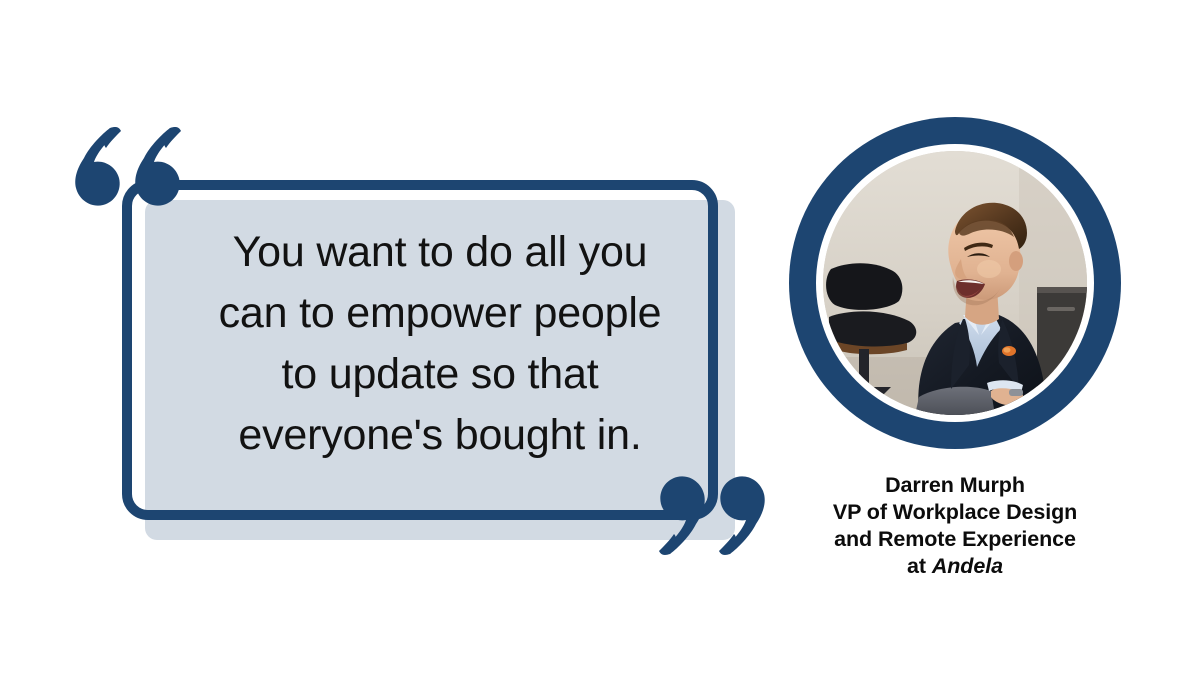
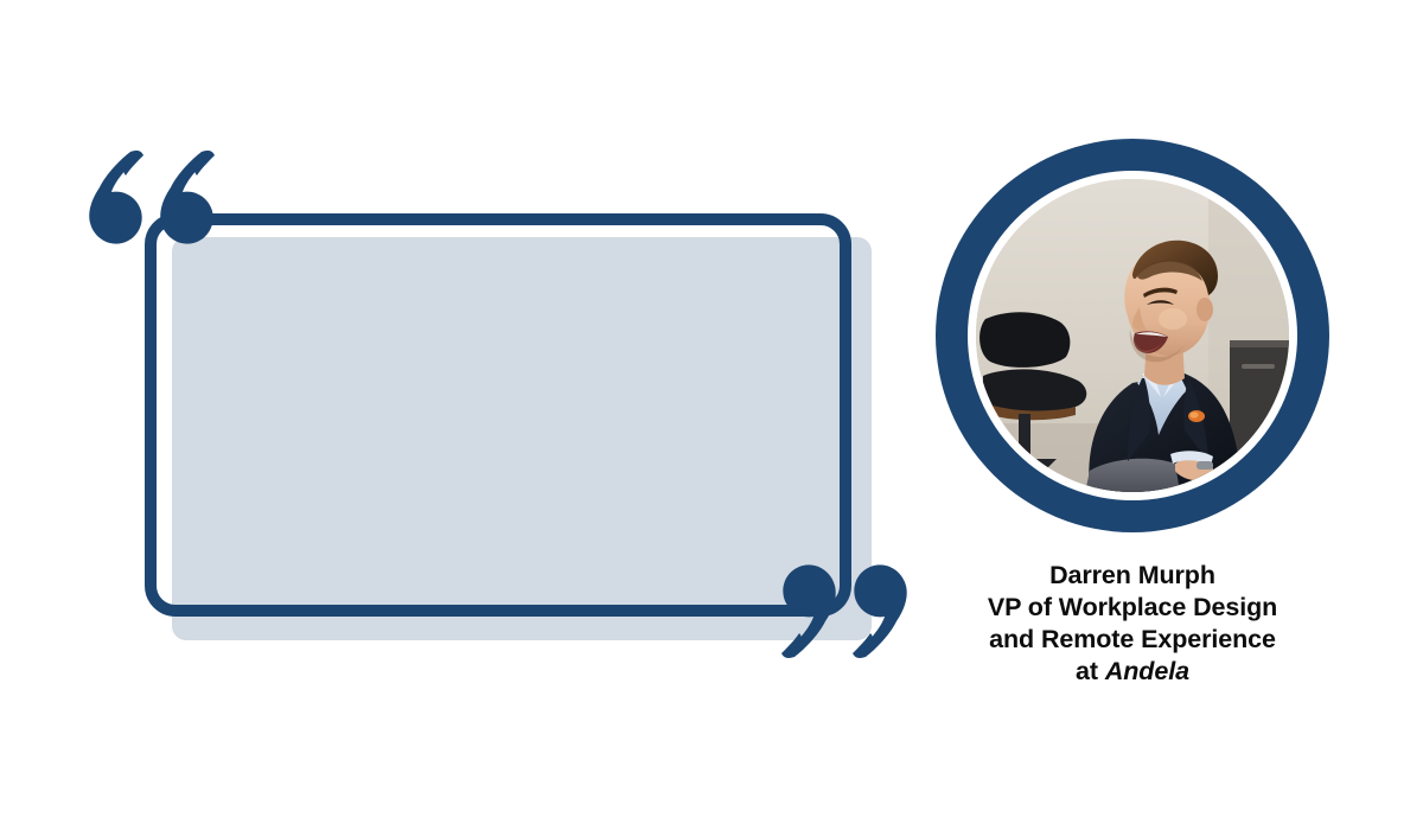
- You want to do all you
- can to empower people
- to update so that
- everyone's bought in.
  Darren Murph
  VP of Workplace Design
  and Remote Experience
  at Andela
